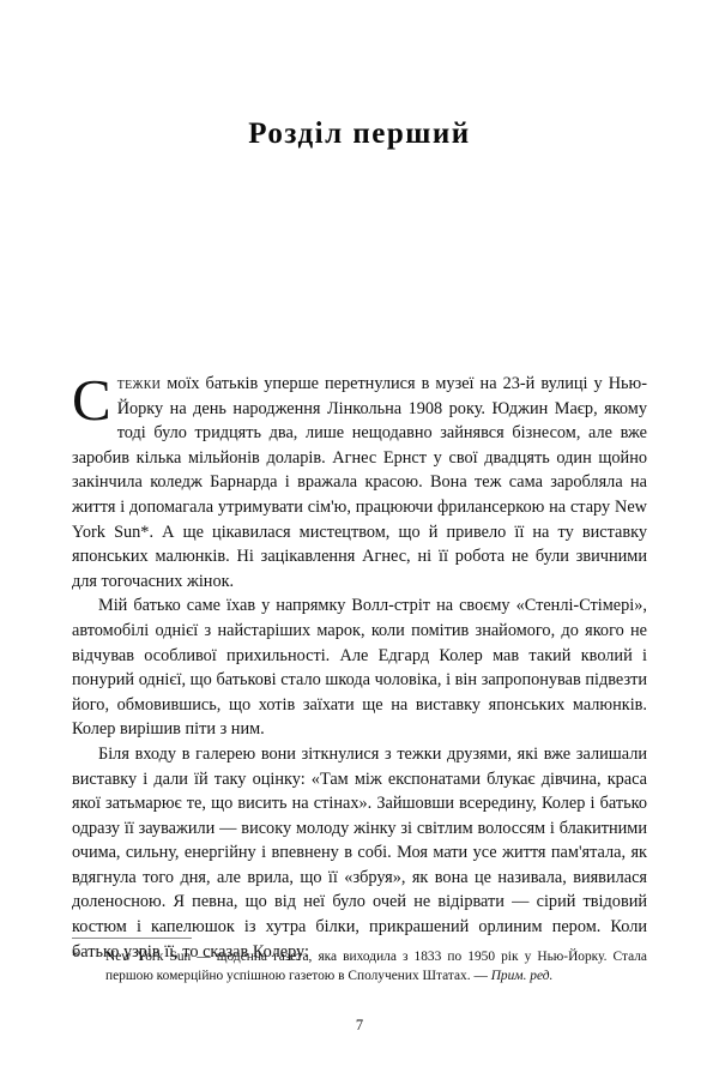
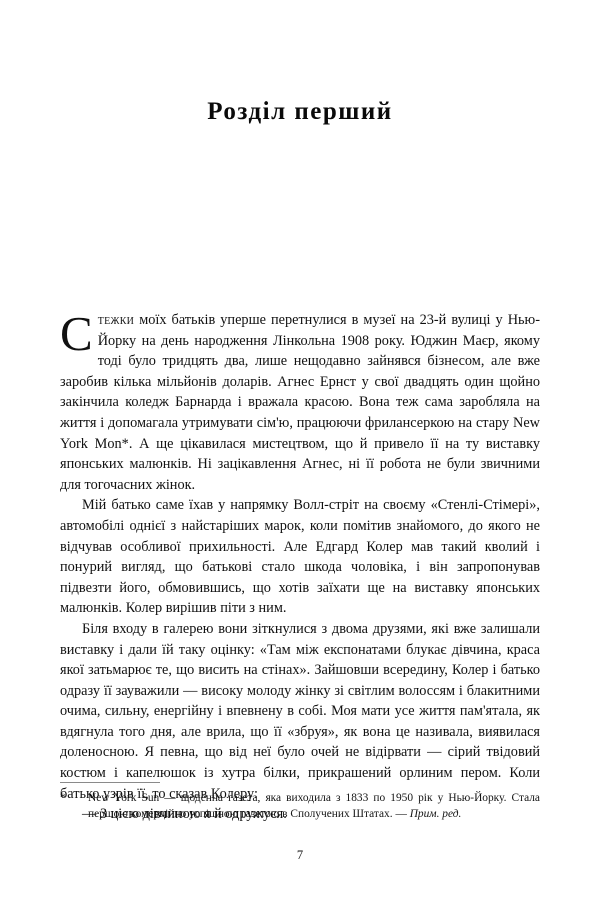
  Розділ перший
  С
- тежки моїх батьків уперше перетнулися в музеї на 23-й вулиці у Нью-Йорку на день народження Лінкольна 1908 року. Юджин Маєр, якому тоді було тридцять два, лише нещодавно зайнявся бізнесом, але вже заробив кілька мільйонів доларів. Агнес Ернст у свої двадцять один щойно закінчила коледж Барнарда і вражала красою. Вона теж сама заробляла на життя і допомагала утримувати сім'ю, працюючи фрилансеркою на стару New York Sun*. А ще цікавилася мистецтвом, що й привело її на ту виставку японських малюнків. Ні зацікавлення Агнес, ні її робота не були звичними для тогочасних жінок.
+ тежки моїх батьків уперше перетнулися в музеї на 23-й вулиці у Нью-Йорку на день народження Лінкольна 1908 року. Юджин Маєр, якому тоді було тридцять два, лише нещодавно зайнявся бізнесом, але вже заробив кілька мільйонів доларів. Агнес Ернст у свої двадцять один щойно закінчила коледж Барнарда і вражала красою. Вона теж сама заробляла на життя і допомагала утримувати сім'ю, працюючи фрилансеркою на стару New York Mon*. А ще цікавилася мистецтвом, що й привело її на ту виставку японських малюнків. Ні зацікавлення Агнес, ні її робота не були звичними для тогочасних жінок.
- Мій батько саме їхав у напрямку Волл-стріт на своєму «Стенлі-Стімері», автомобілі однієї з найстаріших марок, коли помітив знайомого, до якого не відчував особливої прихильності. Але Едгард Колер мав такий кволий і понурий однієї, що батькові стало шкода чоловіка, і він запропонував підвезти його, обмовившись, що хотів заїхати ще на виставку японських малюнків. Колер вирішив піти з ним.
+ Мій батько саме їхав у напрямку Волл-стріт на своєму «Стенлі-Стімері», автомобілі однієї з найстаріших марок, коли помітив знайомого, до якого не відчував особливої прихильності. Але Едгард Колер мав такий кволий і понурий вигляд, що батькові стало шкода чоловіка, і він запропонував підвезти його, обмовившись, що хотів заїхати ще на виставку японських малюнків. Колер вирішив піти з ним.
- Біля входу в галерею вони зіткнулися з тежки друзями, які вже залишали виставку і дали їй таку оцінку: «Там між експонатами блукає дівчина, краса якої затьмарює те, що висить на стінах». Зайшовши всередину, Колер і батько одразу її зауважили — високу молоду жінку зі світлим волоссям і блакитними очима, сильну, енергійну і впевнену в собі. Моя мати усе життя пам'ятала, як вдягнула того дня, але врила, що її «збруя», як вона це називала, виявилася доленосною. Я певна, що від неї було очей не відірвати — сірий твідовий костюм і капелюшок із хутра білки, прикрашений орлиним пером. Коли батько узрів її, то сказав Колеру:
+ Біля входу в галерею вони зіткнулися з двома друзями, які вже залишали виставку і дали їй таку оцінку: «Там між експонатами блукає дівчина, краса якої затьмарює те, що висить на стінах». Зайшовши всередину, Колер і батько одразу її зауважили — високу молоду жінку зі світлим волоссям і блакитними очима, сильну, енергійну і впевнену в собі. Моя мати усе життя пам'ятала, як вдягнула того дня, але врила, що її «збруя», як вона це називала, виявилася доленосною. Я певна, що від неї було очей не відірвати — сірий твідовий костюм і капелюшок із хутра білки, прикрашений орлиним пером. Коли батько узрів її, то сказав Колеру:
+ — З цією дівчиною я й одружуся.
  *
  New York Sun — щоденна газета, яка виходила з 1833 по 1950 рік у Нью-Йорку. Стала першою комерційно успішною газетою в Сполучених Штатах. — Прим. ред.
  7
